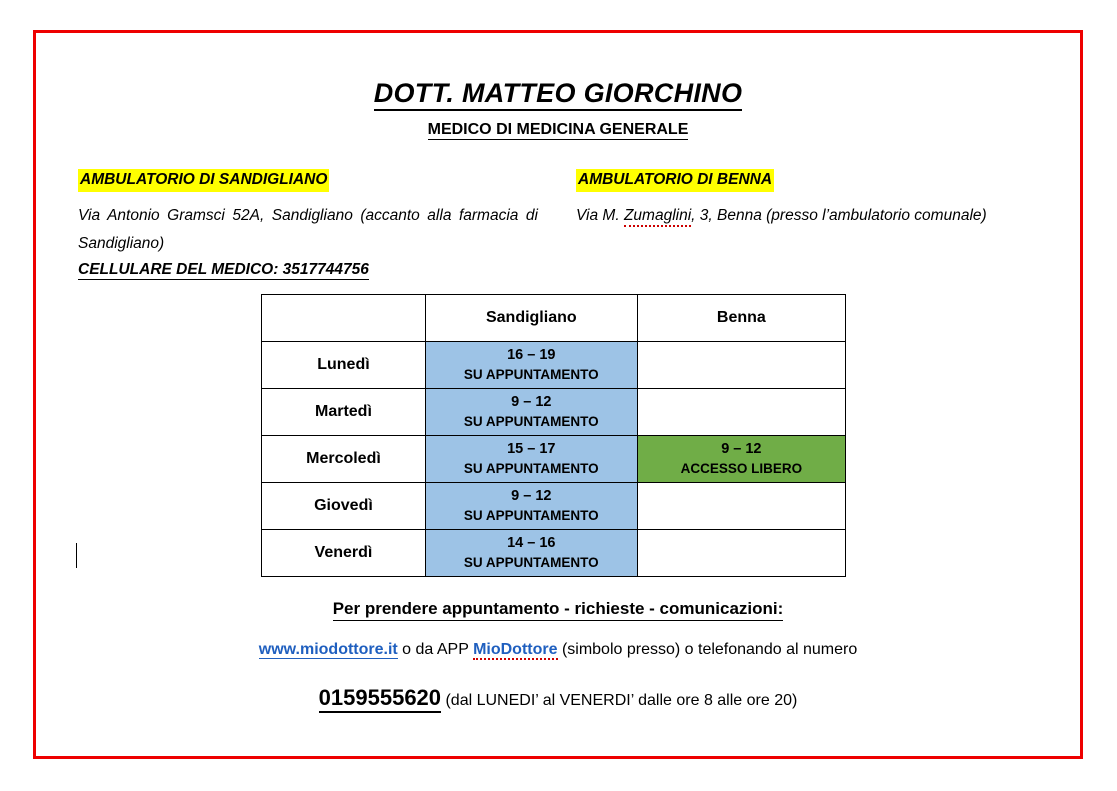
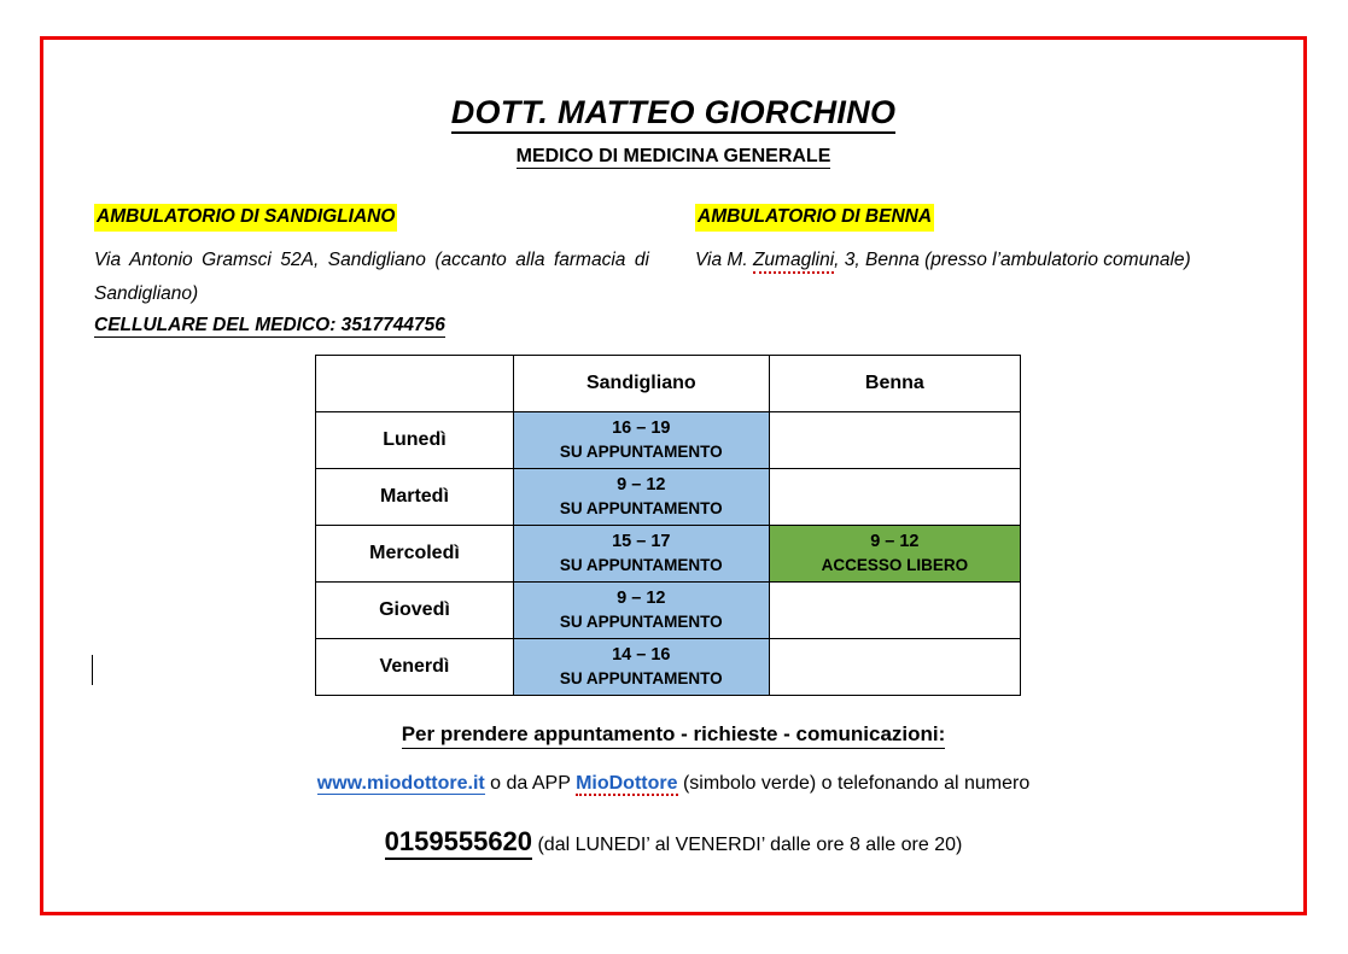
  DOTT. MATTEO GIORCHINO
  MEDICO DI MEDICINA GENERALE
  AMBULATORIO DI SANDIGLIANO
  Via Antonio Gramsci 52A, Sandigliano (accanto alla farmacia di Sandigliano)
  AMBULATORIO DI BENNA
  Via M. Zumaglini, 3, Benna (presso l’ambulatorio comunale)
  CELLULARE DEL MEDICO: 3517744756
  	Sandigliano	Benna
  Lunedì	16 – 19 SU APPUNTAMENTO
  Martedì	9 – 12 SU APPUNTAMENTO
  Mercoledì	15 – 17 SU APPUNTAMENTO	9 – 12 ACCESSO LIBERO
  Giovedì	9 – 12 SU APPUNTAMENTO
  Venerdì	14 – 16 SU APPUNTAMENTO
  Per prendere appuntamento - richieste - comunicazioni:
- www.miodottore.it o da APP MioDottore (simbolo presso) o telefonando al numero
+ www.miodottore.it o da APP MioDottore (simbolo verde) o telefonando al numero
  0159555620 (dal LUNEDI’ al VENERDI’ dalle ore 8 alle ore 20)
